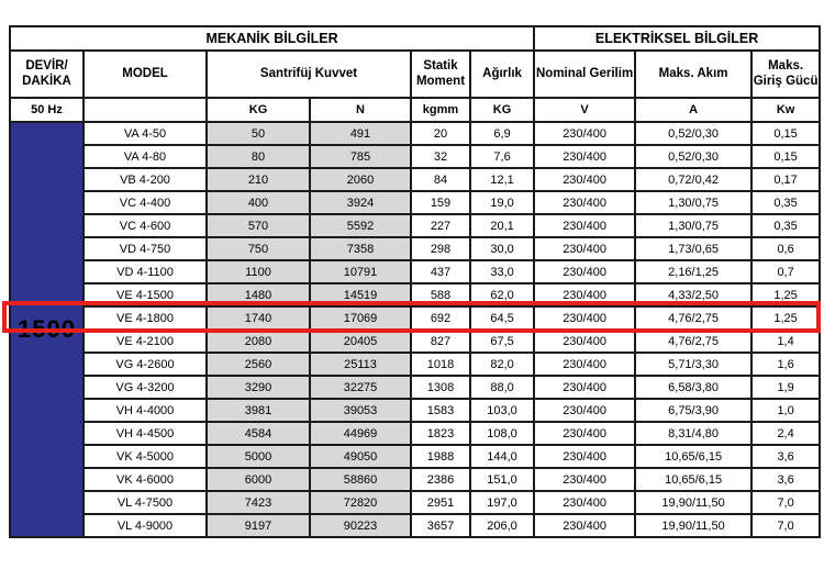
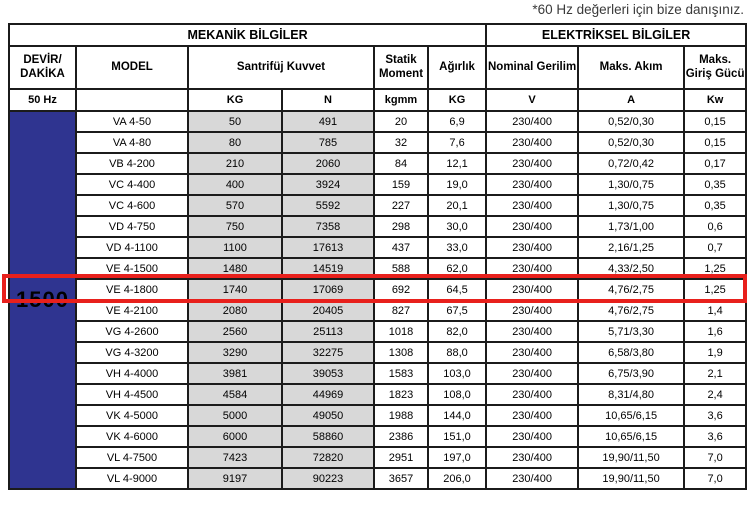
+ *60 Hz değerleri için bize danışınız.
  MEKANİK BİLGİLER	ELEKTRİKSEL BİLGİLER
  DEVİR/DAKİKA	MODEL	Santrifüj Kuvvet	Statik Moment	Ağırlık	Nominal Gerilim	Maks. Akım	Maks. Giriş Gücü
  50 Hz		KG	N	kgmm	KG	V	A	Kw
  1500	VA 4-50	50	491	20	6,9	230/400	0,52/0,30	0,15
  VA 4-80	80	785	32	7,6	230/400	0,52/0,30	0,15
  VB 4-200	210	2060	84	12,1	230/400	0,72/0,42	0,17
  VC 4-400	400	3924	159	19,0	230/400	1,30/0,75	0,35
  VC 4-600	570	5592	227	20,1	230/400	1,30/0,75	0,35
- VD 4-750	750	7358	298	30,0	230/400	1,73/0,65	0,6
+ VD 4-750	750	7358	298	30,0	230/400	1,73/1,00	0,6
- VD 4-1100	1100	10791	437	33,0	230/400	2,16/1,25	0,7
+ VD 4-1100	1100	17613	437	33,0	230/400	2,16/1,25	0,7
  VE 4-1500	1480	14519	588	62,0	230/400	4,33/2,50	1,25
  VE 4-1800	1740	17069	692	64,5	230/400	4,76/2,75	1,25
  VE 4-2100	2080	20405	827	67,5	230/400	4,76/2,75	1,4
  VG 4-2600	2560	25113	1018	82,0	230/400	5,71/3,30	1,6
  VG 4-3200	3290	32275	1308	88,0	230/400	6,58/3,80	1,9
- VH 4-4000	3981	39053	1583	103,0	230/400	6,75/3,90	1,0
+ VH 4-4000	3981	39053	1583	103,0	230/400	6,75/3,90	2,1
  VH 4-4500	4584	44969	1823	108,0	230/400	8,31/4,80	2,4
  VK 4-5000	5000	49050	1988	144,0	230/400	10,65/6,15	3,6
  VK 4-6000	6000	58860	2386	151,0	230/400	10,65/6,15	3,6
  VL 4-7500	7423	72820	2951	197,0	230/400	19,90/11,50	7,0
  VL 4-9000	9197	90223	3657	206,0	230/400	19,90/11,50	7,0
